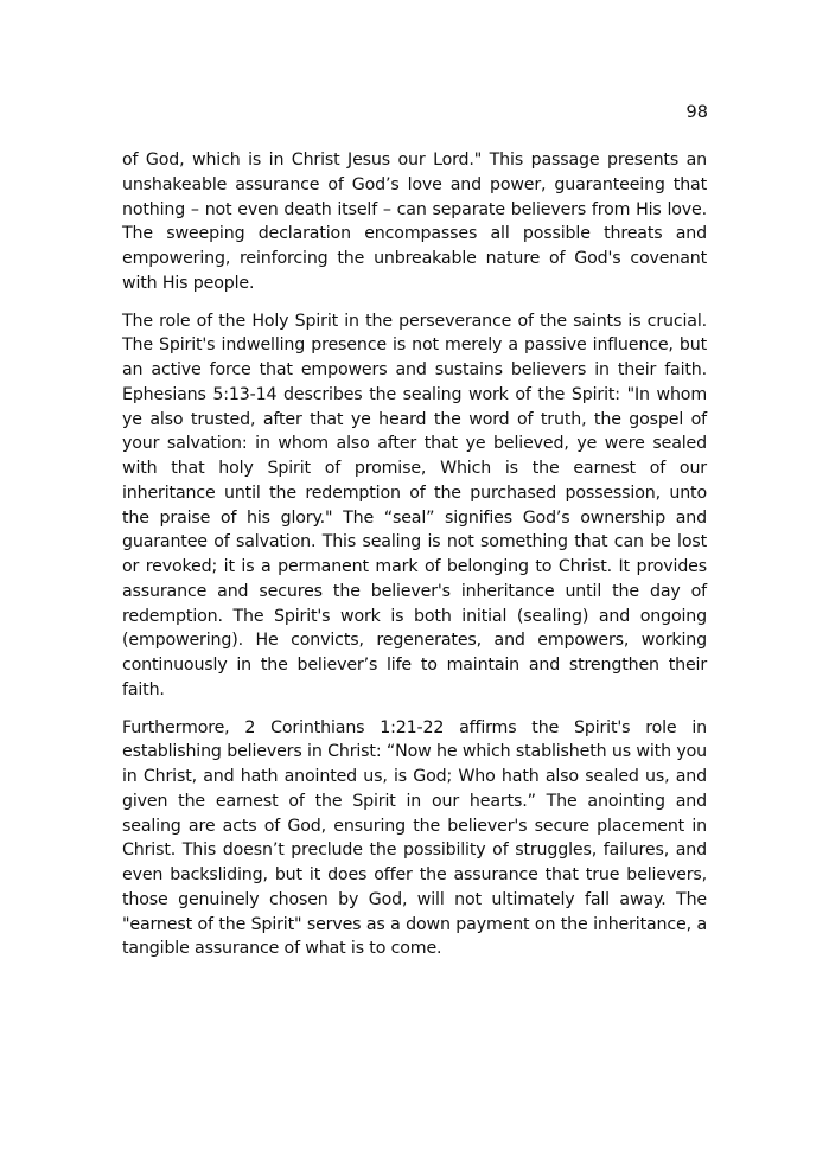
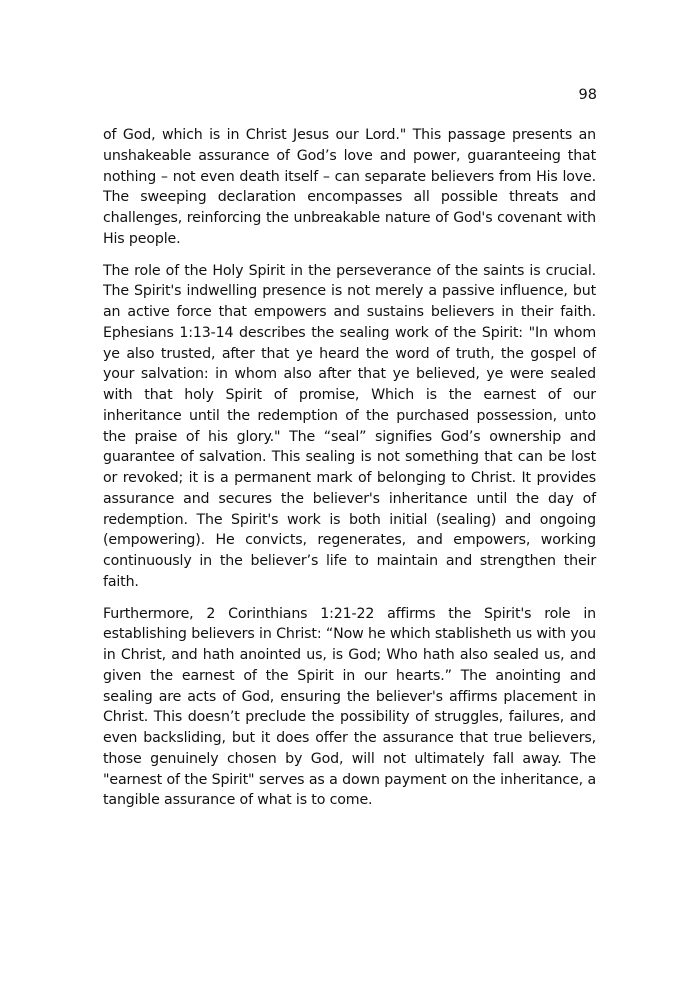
  98
- of God, which is in Christ Jesus our Lord." This passage presents an unshakeable assurance of God’s love and power, guaranteeing that nothing – not even death itself – can separate believers from His love. The sweeping declaration encompasses all possible threats and empowering, reinforcing the unbreakable nature of God's covenant with His people.
+ of God, which is in Christ Jesus our Lord." This passage presents an unshakeable assurance of God’s love and power, guaranteeing that nothing – not even death itself – can separate believers from His love. The sweeping declaration encompasses all possible threats and challenges, reinforcing the unbreakable nature of God's covenant with His people.
- The role of the Holy Spirit in the perseverance of the saints is crucial. The Spirit's indwelling presence is not merely a passive influence, but an active force that empowers and sustains believers in their faith. Ephesians 5:13-14 describes the sealing work of the Spirit: "In whom ye also trusted, after that ye heard the word of truth, the gospel of your salvation: in whom also after that ye believed, ye were sealed with that holy Spirit of promise, Which is the earnest of our inheritance until the redemption of the purchased possession, unto the praise of his glory." The “seal” signifies God’s ownership and guarantee of salvation. This sealing is not something that can be lost or revoked; it is a permanent mark of belonging to Christ. It provides assurance and secures the believer's inheritance until the day of redemption. The Spirit's work is both initial (sealing) and ongoing (empowering). He convicts, regenerates, and empowers, working continuously in the believer’s life to maintain and strengthen their faith.
+ The role of the Holy Spirit in the perseverance of the saints is crucial. The Spirit's indwelling presence is not merely a passive influence, but an active force that empowers and sustains believers in their faith. Ephesians 1:13-14 describes the sealing work of the Spirit: "In whom ye also trusted, after that ye heard the word of truth, the gospel of your salvation: in whom also after that ye believed, ye were sealed with that holy Spirit of promise, Which is the earnest of our inheritance until the redemption of the purchased possession, unto the praise of his glory." The “seal” signifies God’s ownership and guarantee of salvation. This sealing is not something that can be lost or revoked; it is a permanent mark of belonging to Christ. It provides assurance and secures the believer's inheritance until the day of redemption. The Spirit's work is both initial (sealing) and ongoing (empowering). He convicts, regenerates, and empowers, working continuously in the believer’s life to maintain and strengthen their faith.
- Furthermore, 2 Corinthians 1:21-22 affirms the Spirit's role in establishing believers in Christ: “Now he which stablisheth us with you in Christ, and hath anointed us, is God; Who hath also sealed us, and given the earnest of the Spirit in our hearts.” The anointing and sealing are acts of God, ensuring the believer's secure placement in Christ. This doesn’t preclude the possibility of struggles, failures, and even backsliding, but it does offer the assurance that true believers, those genuinely chosen by God, will not ultimately fall away. The "earnest of the Spirit" serves as a down payment on the inheritance, a tangible assurance of what is to come.
+ Furthermore, 2 Corinthians 1:21-22 affirms the Spirit's role in establishing believers in Christ: “Now he which stablisheth us with you in Christ, and hath anointed us, is God; Who hath also sealed us, and given the earnest of the Spirit in our hearts.” The anointing and sealing are acts of God, ensuring the believer's affirms placement in Christ. This doesn’t preclude the possibility of struggles, failures, and even backsliding, but it does offer the assurance that true believers, those genuinely chosen by God, will not ultimately fall away. The "earnest of the Spirit" serves as a down payment on the inheritance, a tangible assurance of what is to come.
